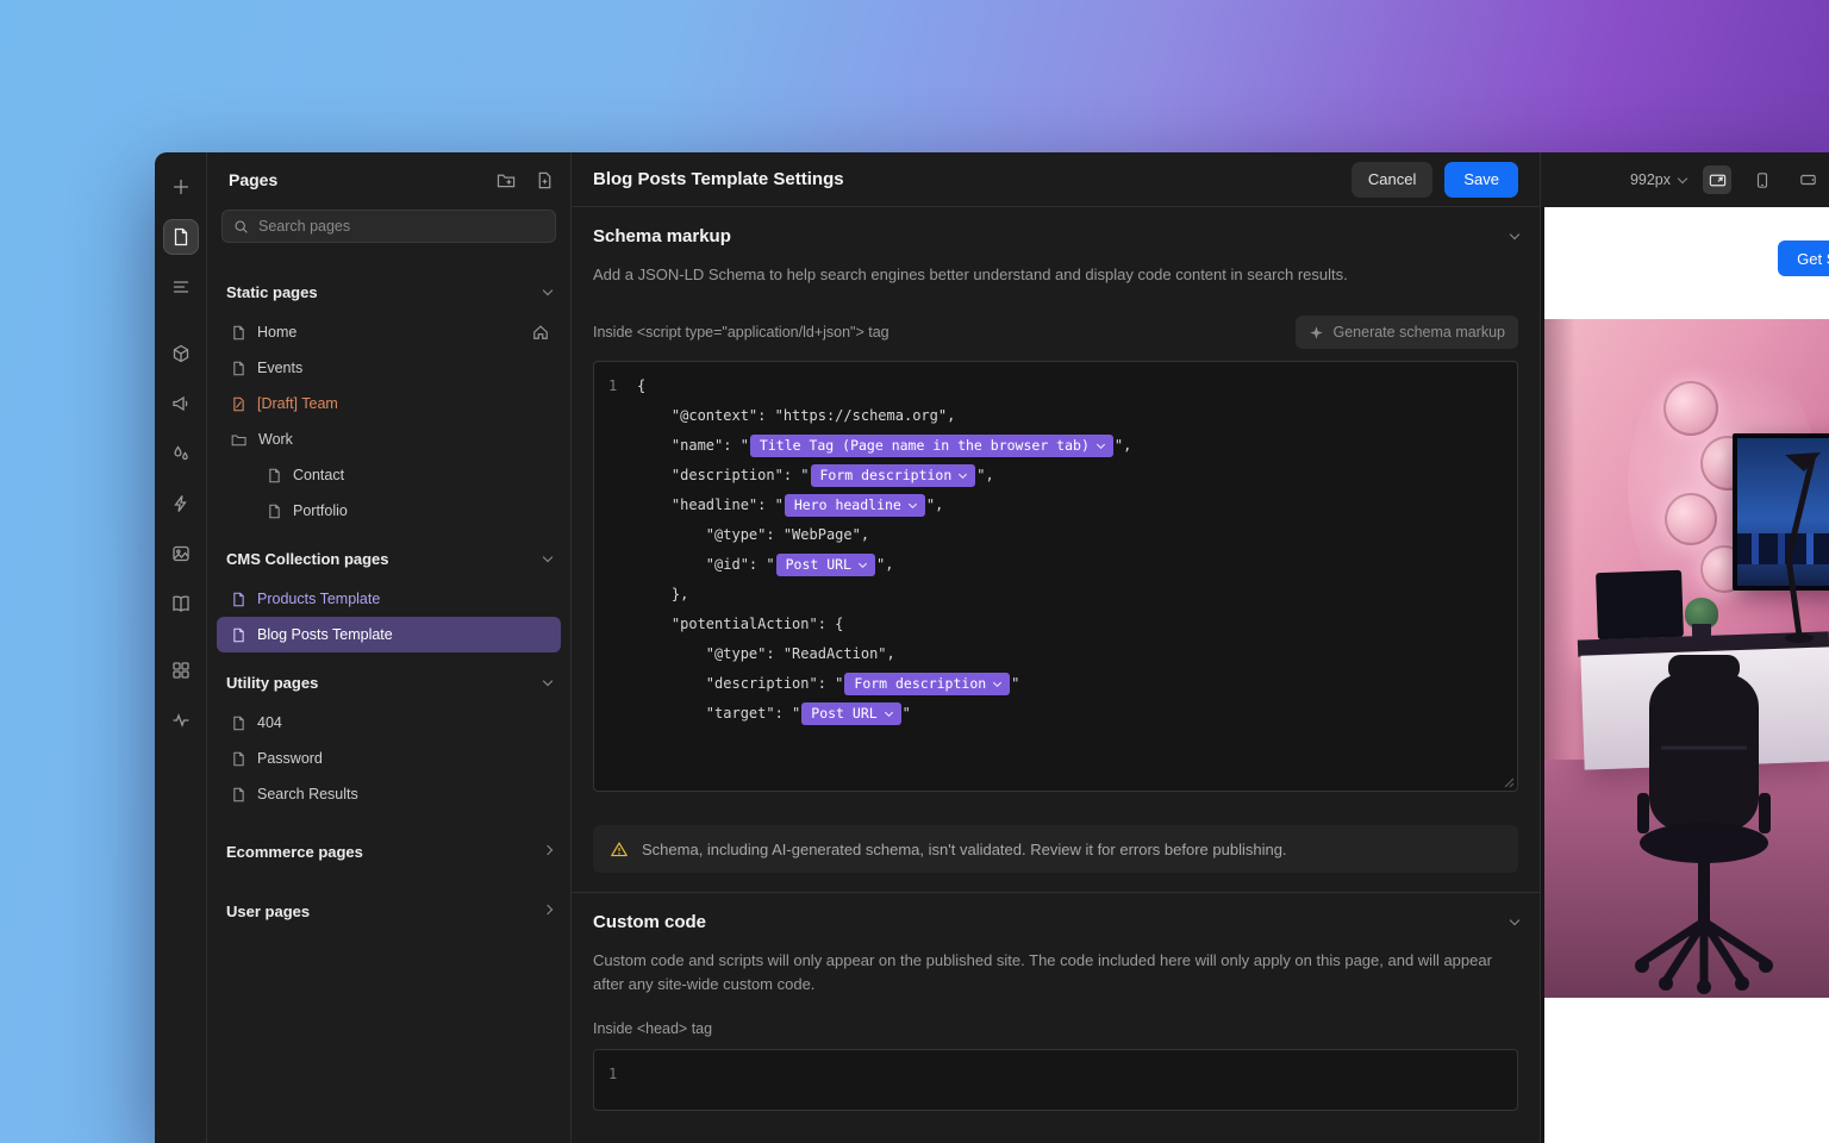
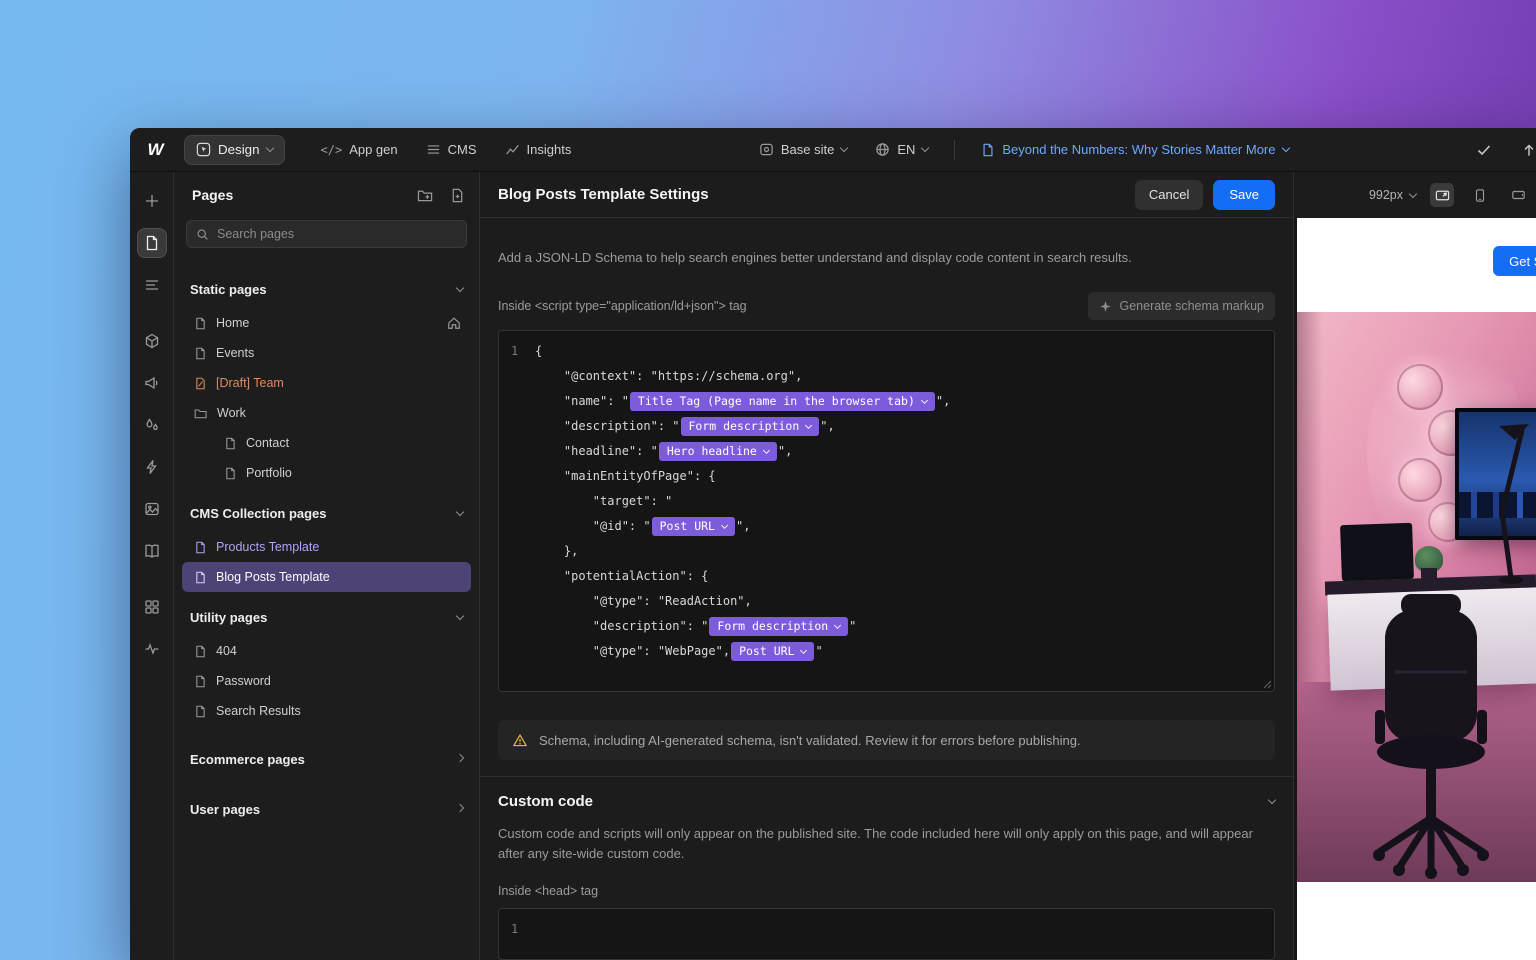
+ W
+ Design
+ </>
+ App gen
+ CMS
+ Insights
+ Base site
+ EN
+ Beyond the Numbers: Why Stories Matter More
  Pages
  Search pages
  Static pages
  Home
  Events
  [Draft] Team
  Work
  Contact
  Portfolio
  CMS Collection pages
  Products Template
  Blog Posts Template
  Utility pages
  404
  Password
  Search Results
  Ecommerce pages
  User pages
  Blog Posts Template Settings
  Cancel
  Save
- Schema markup
  Add a JSON-LD Schema to help search engines better understand and display code content in search results.
  Inside <script type="application/ld+json"> tag
  Generate schema markup
  1
  {
  "@context": "https://schema.org",
  "name": "
  Title Tag (Page name in the browser tab)
  ",
  "description": "
  Form description
  ",
  "headline": "
  Hero headline
  ",
+ "mainEntityOfPage": {
- "@type": "WebPage",
+ "target": "
  "@id": "
  Post URL
  ",
  },
  "potentialAction": {
  "@type": "ReadAction",
  "description": "
  Form description
  "
- "target": "
+ "@type": "WebPage",
  Post URL
  "
  Schema, including AI-generated schema, isn't validated. Review it for errors before publishing.
  Custom code
  Custom code and scripts will only appear on the published site. The code included here will only apply on this page, and will appear after any site-wide custom code.
  Inside <head> tag
  1
  992px
